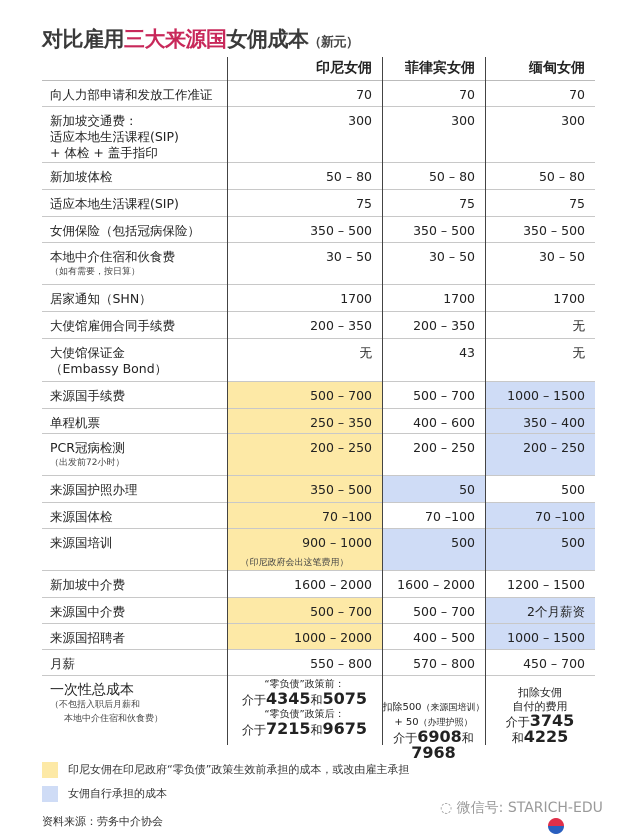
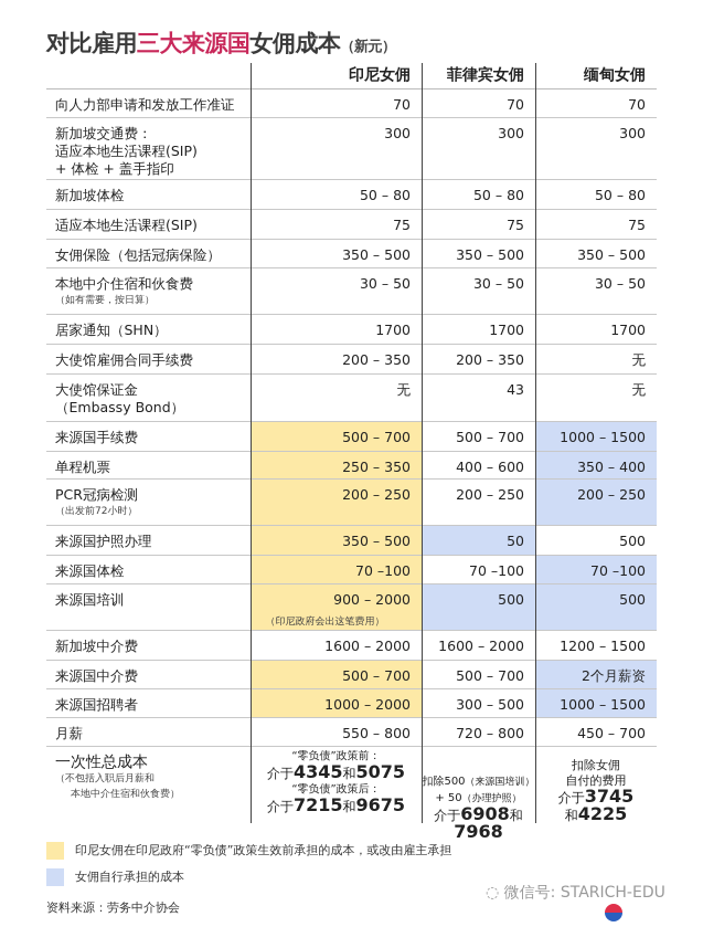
  对比雇用三大来源国女佣成本（新元）
  印尼女佣
  菲律宾女佣
  缅甸女佣
  向人力部申请和发放工作准证
  70
  70
  70
  新加坡交通费：
  适应本地生活课程(SIP)
  + 体检 + 盖手指印
  300
  300
  300
  新加坡体检
  50 – 80
  50 – 80
  50 – 80
  适应本地生活课程(SIP)
  75
  75
  75
  女佣保险（包括冠病保险）
  350 – 500
  350 – 500
  350 – 500
  本地中介住宿和伙食费
  （如有需要，按日算）
  30 – 50
  30 – 50
  30 – 50
  居家通知（SHN）
  1700
  1700
  1700
  大使馆雇佣合同手续费
  200 – 350
  200 – 350
  无
  大使馆保证金
  （Embassy Bond）
  无
  43
  无
  来源国手续费
  500 – 700
  500 – 700
  1000 – 1500
  单程机票
  250 – 350
  400 – 600
  350 – 400
  PCR冠病检测
  （出发前72小时）
  200 – 250
  200 – 250
  200 – 250
  来源国护照办理
  350 – 500
  50
  500
  来源国体检
  70 –100
  70 –100
  70 –100
  来源国培训
- 900 – 1000
+ 900 – 2000
  （印尼政府会出这笔费用）
  500
  500
  新加坡中介费
  1600 – 2000
  1600 – 2000
  1200 – 1500
  来源国中介费
  500 – 700
  500 – 700
  2个月薪资
  来源国招聘者
  1000 – 2000
- 400 – 500
+ 300 – 500
  1000 – 1500
  月薪
  550 – 800
- 570 – 800
+ 720 – 800
  450 – 700
  一次性总成本
  （不包括入职后月薪和
  本地中介住宿和伙食费）
  “零负债”政策前：
  介于4345和5075
  “零负债”政策后：
  介于7215和9675
  扣除500（来源国培训）
  + 50（办理护照）
  介于6908和7968
  扣除女佣
  自付的费用
  介于3745
  和4225
  印尼女佣在印尼政府“零负债”政策生效前承担的成本，或改由雇主承担
  女佣自行承担的成本
  资料来源：劳务中介协会
  ◌ 微信号: STARICH-EDU
